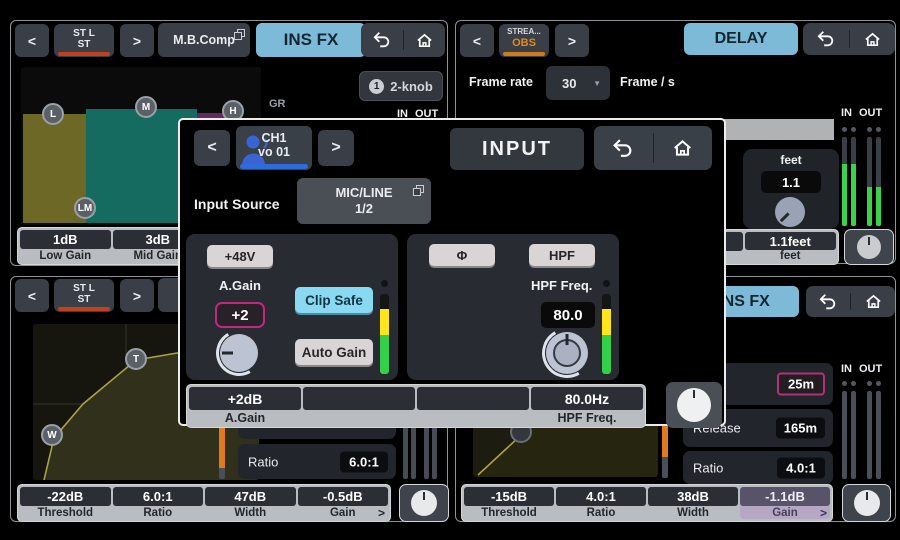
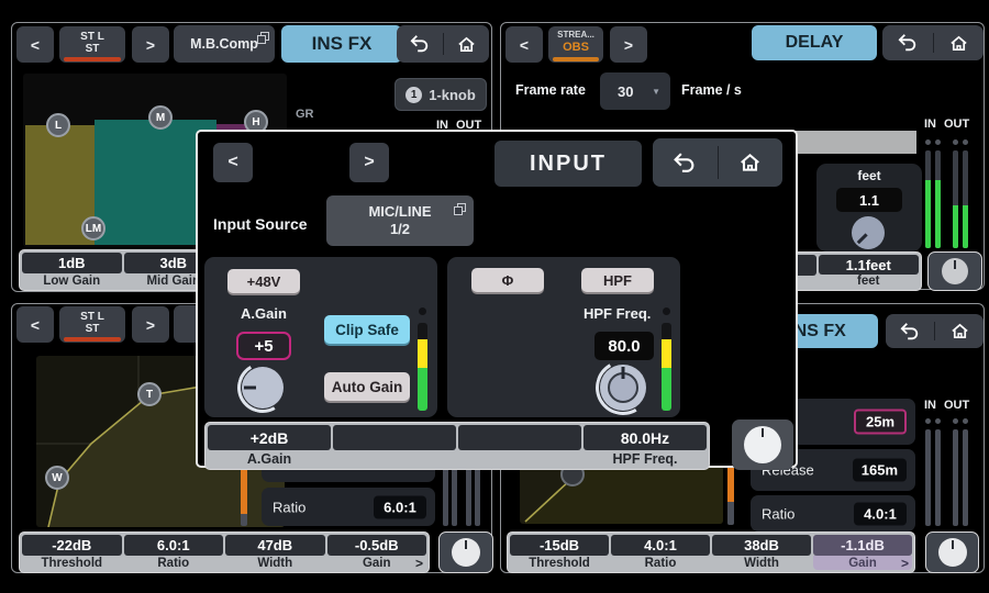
  <
  ST L
  ST
  >
  M.B.Comp
  INS FX
  L
  M
  H
  LM
  GR
  1
- 2-knob
+ 1-knob
  IN
  OUT
  1dB
  Low Gain
  3dB
  Mid Gai
  <
  STREA...
  OBS
  >
  DELAY
  Frame rate
  30
  ▼
  Frame / s
  feet
  1.1
  IN
  OUT
  1.1feet
  feet
  <
  ST L
  ST
  >
  W
  T
  Ratio
  6.0:1
  -22dB
  Threshold
  6.0:1
  Ratio
  47dB
  Width
  -0.5dB
  Gain
  >
  NS FX
  25m
  Release
  165m
  Ratio
  4.0:1
  IN
  OUT
  -15dB
  Threshold
  4.0:1
  Ratio
  38dB
  Width
  -1.1dB
  Gain
  >
  <
- CH1
- vo 01
  >
  INPUT
  Input Source
  MIC/LINE
  1/2
  +48V
  A.Gain
- +2
+ +5
  Clip Safe
  Auto Gain
  Φ
  HPF
  HPF Freq.
  80.0
  +2dB
  A.Gain
  80.0Hz
  HPF Freq.
